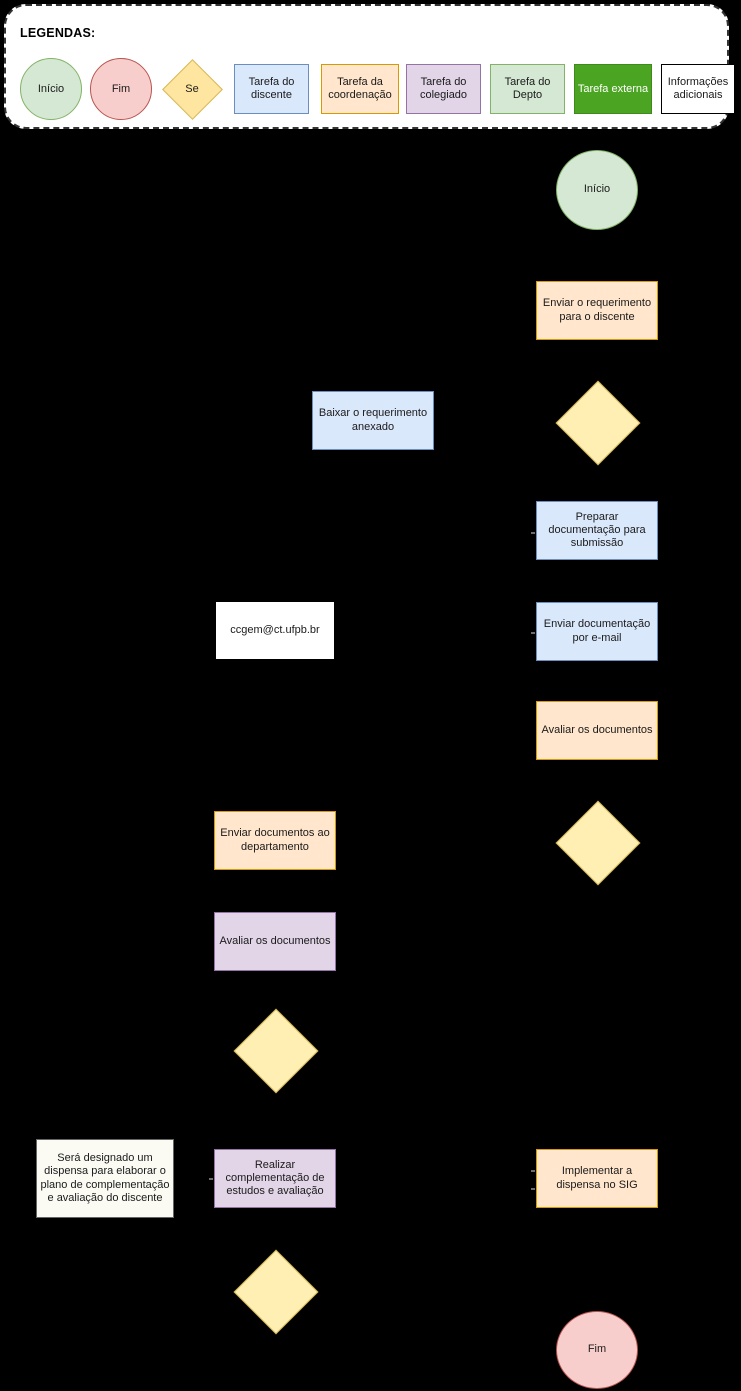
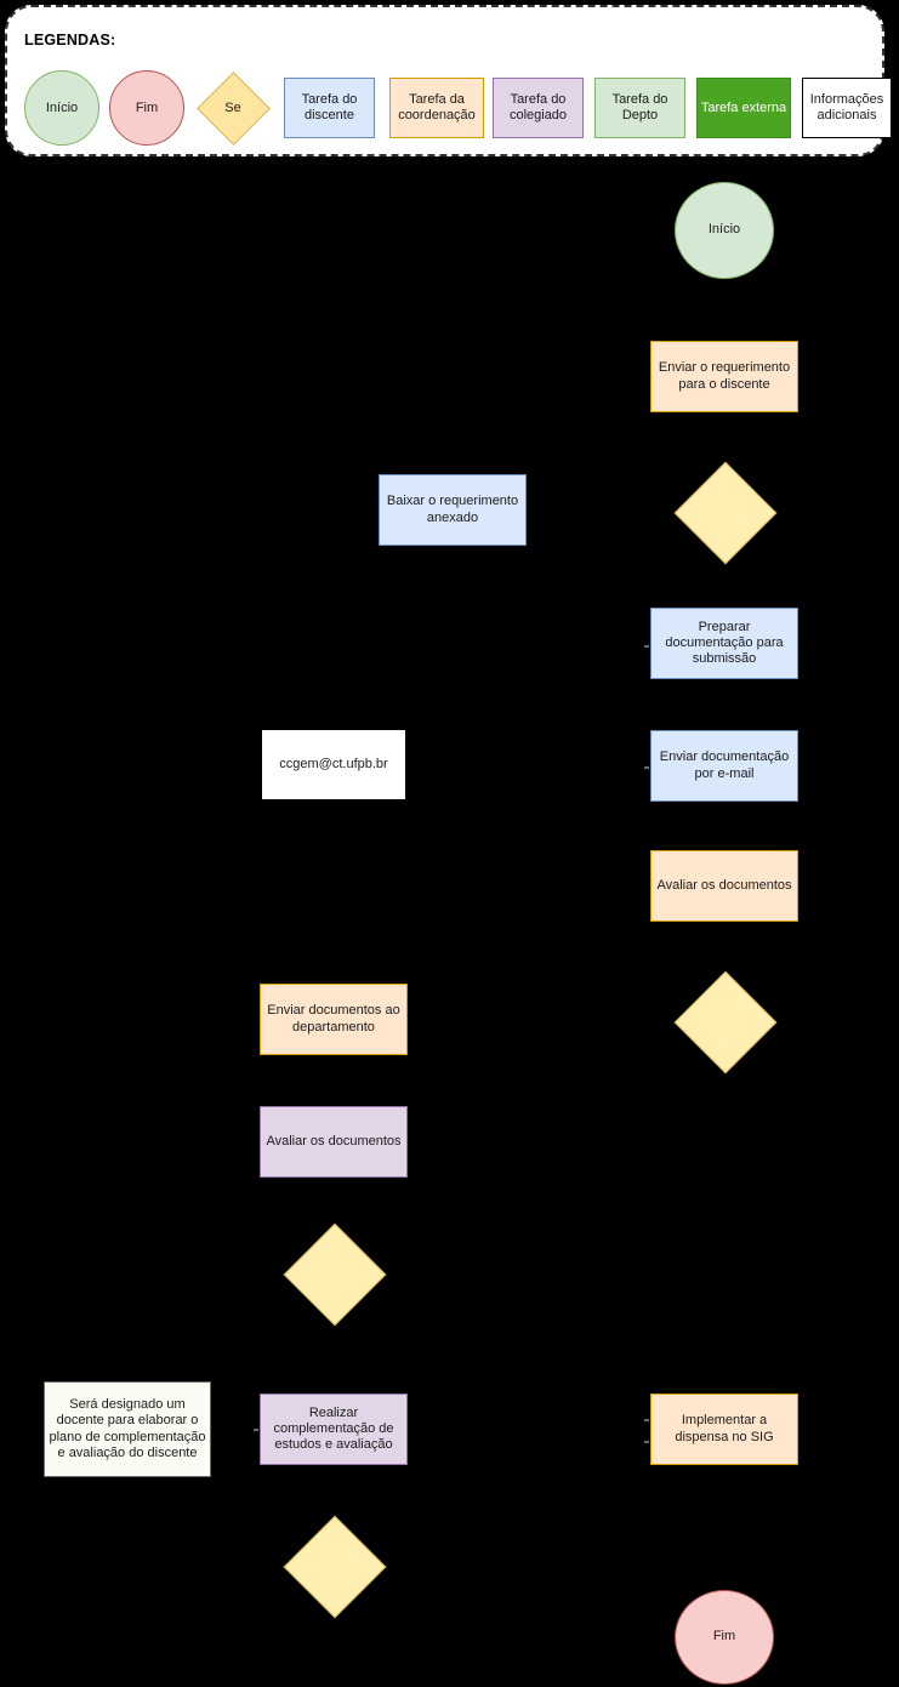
  LEGENDAS:
  Início
  Fim
  Se
  Tarefa do discente
  Tarefa da coordenação
  Tarefa do colegiado
  Tarefa do Depto
  Tarefa externa
  Informações adicionais
  Início
  Enviar o requerimento para o discente
  Baixar o requerimento anexado
  Preparar documentação para submissão
  Enviar documentação por e-mail
  ccgem@ct.ufpb.br
  Avaliar os documentos
  Enviar documentos ao departamento
  Avaliar os documentos
- Será designado um dispensa para elaborar o plano de complementação e avaliação do discente
+ Será designado um docente para elaborar o plano de complementação e avaliação do discente
  Realizar complementação de estudos e avaliação
  Implementar a dispensa no SIG
  Fim
